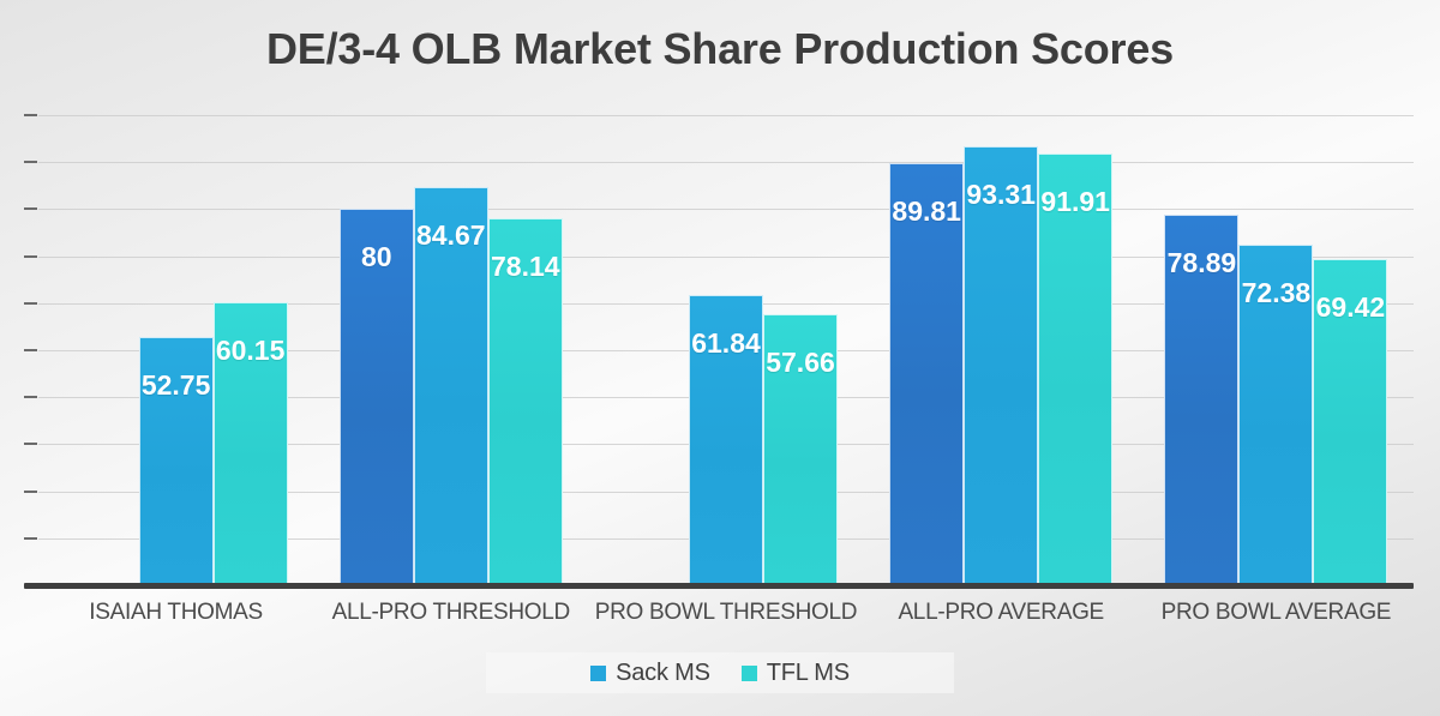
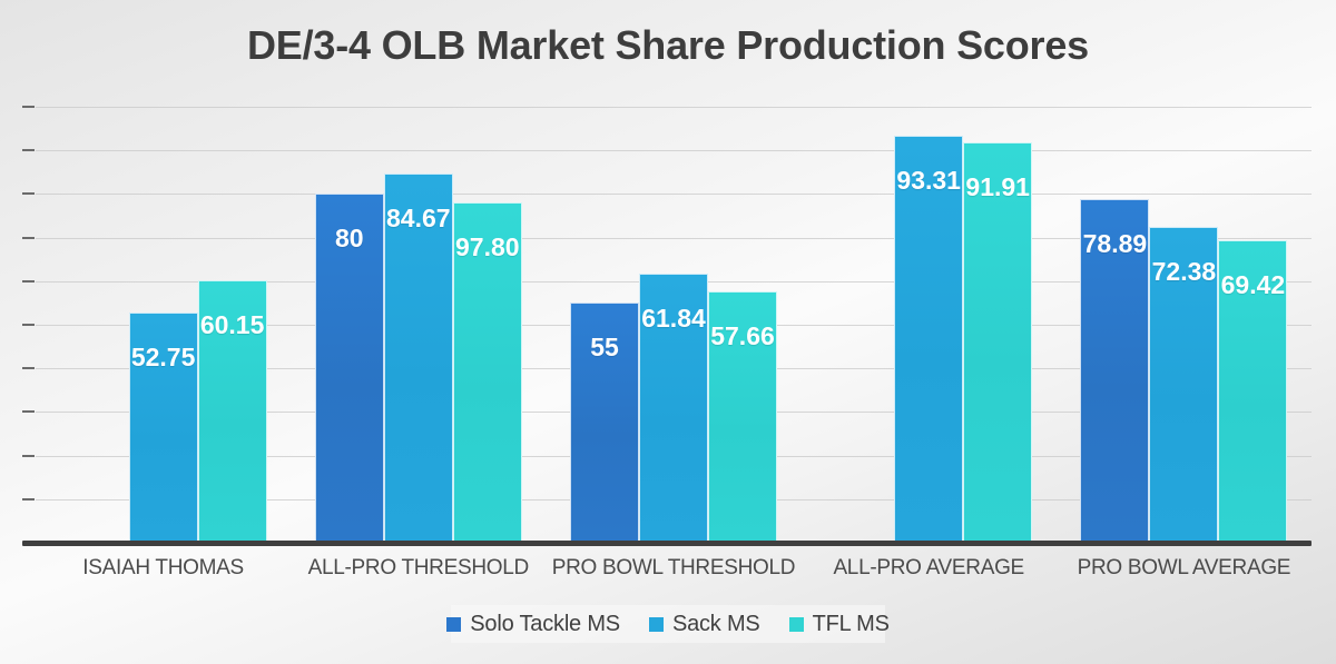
  DE/3-4 OLB Market Share Production Scores
  52.75
  60.15
  80
  84.67
- 78.14
+ 97.80
+ 55
  61.84
  57.66
- 89.81
  93.31
  91.91
  78.89
  72.38
  69.42
  ISAIAH THOMAS
  ALL-PRO THRESHOLD
  PRO BOWL THRESHOLD
  ALL-PRO AVERAGE
  PRO BOWL AVERAGE
+ Solo Tackle MS
  Sack MS
  TFL MS
